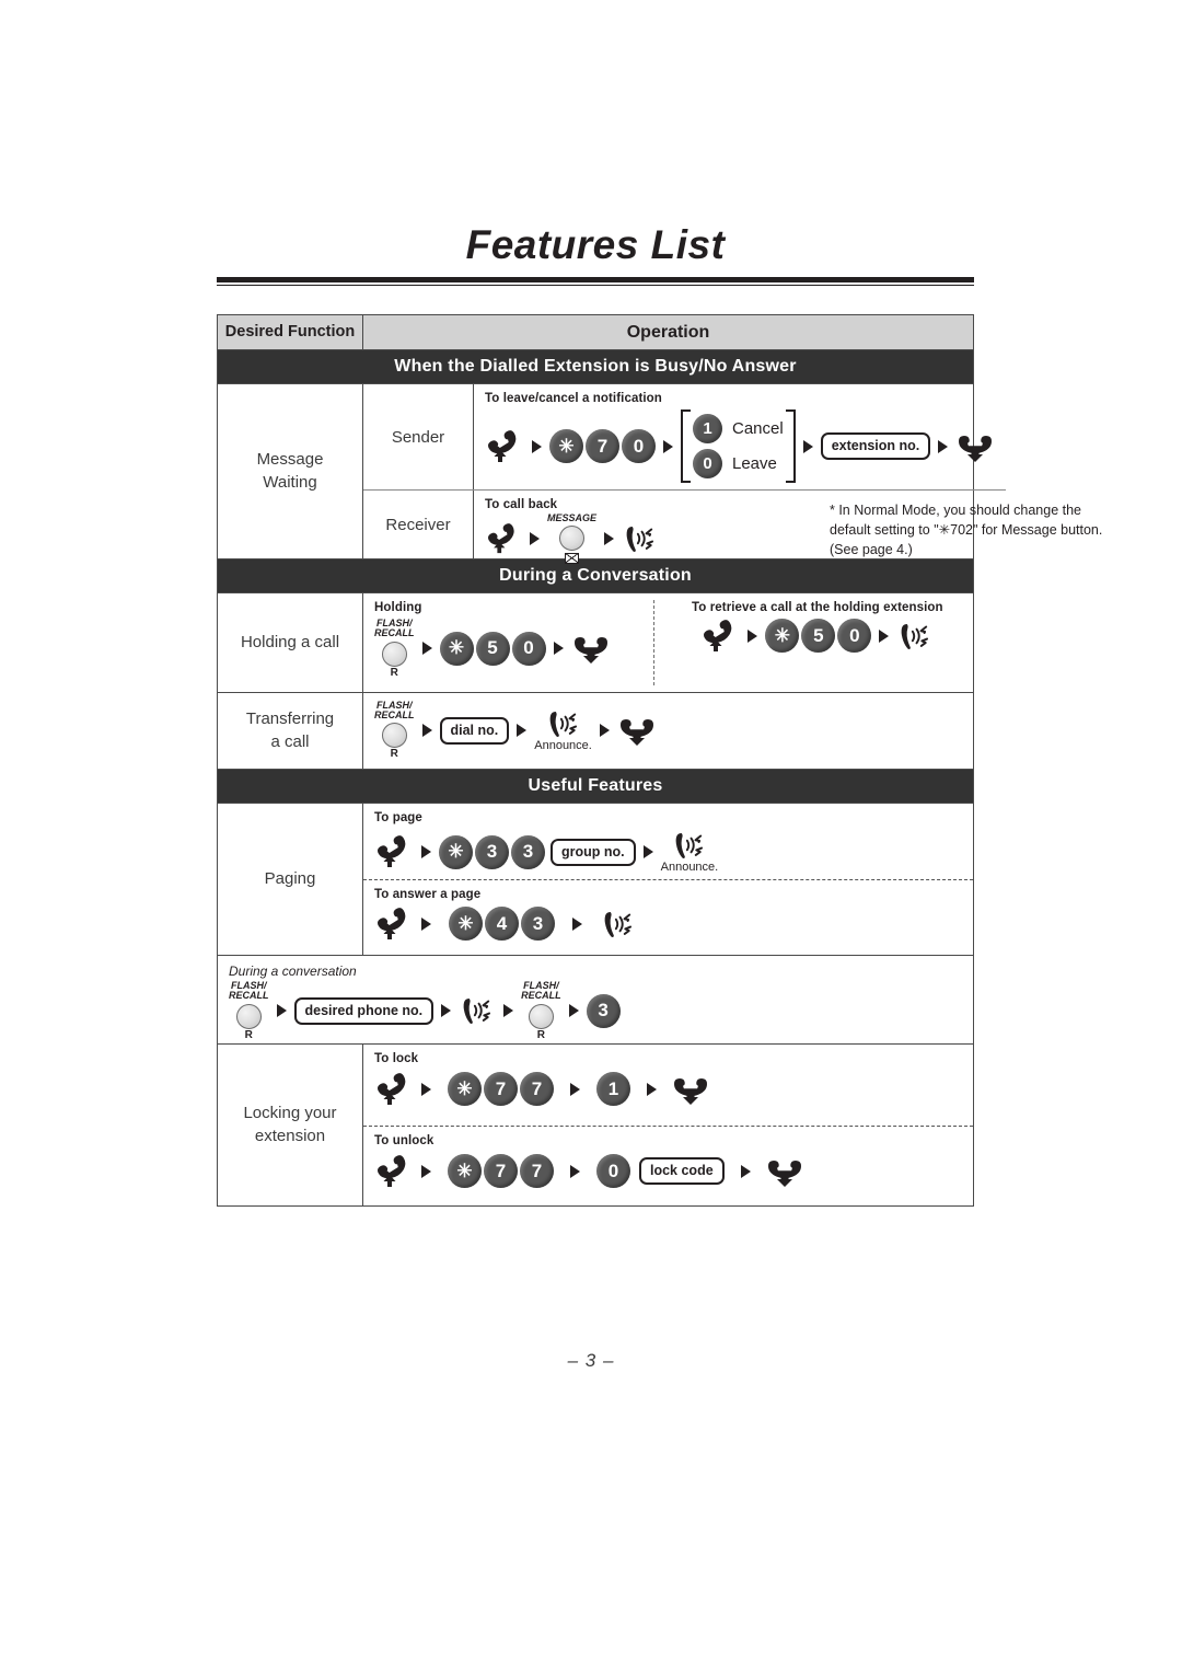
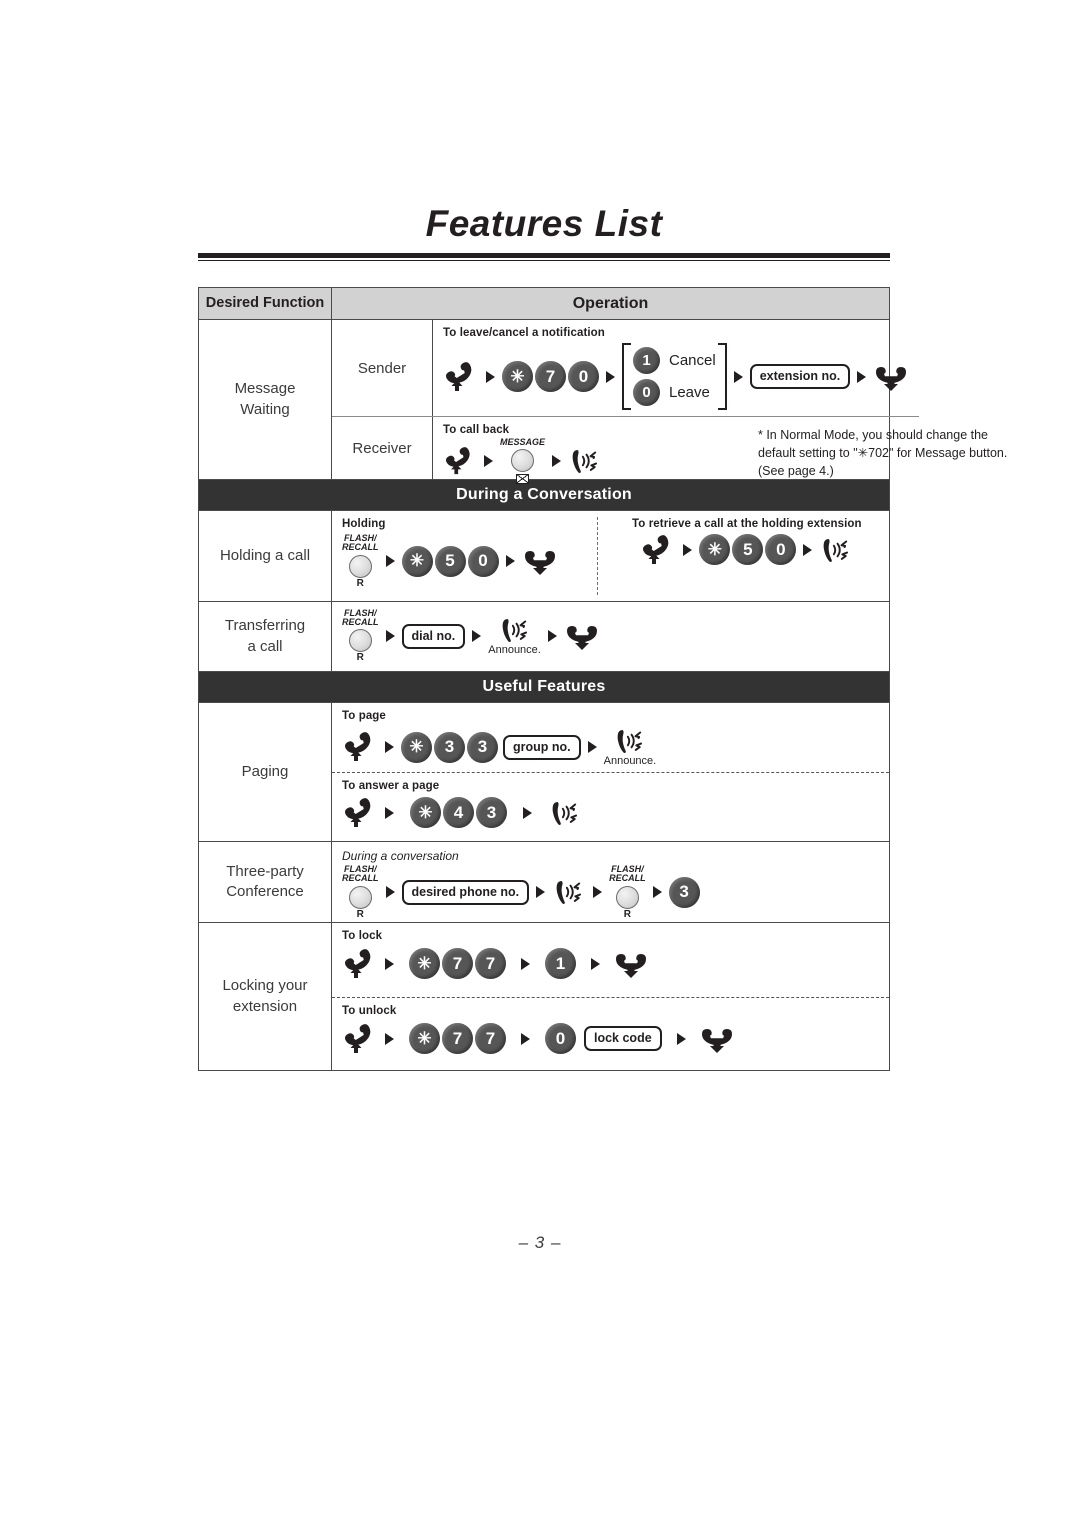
  Features List
  Desired Function
  Operation
- When the Dialled Extension is Busy/No Answer
  Message
  Waiting
  Sender
  To leave/cancel a notification
  ✳
  7
  0
  1
  Cancel
  0
  Leave
  extension no.
  Receiver
  To call back
  MESSAGE
  * In Normal Mode, you should change the default setting to "✳702" for Message button. (See page 4.)
  During a Conversation
  Holding a call
  Holding
  FLASH/
  RECALL
  R
  ✳
  5
  0
  To retrieve a call at the holding extension
  ✳
  5
  0
  Transferring
  a call
  FLASH/
  RECALL
  R
  dial no.
  Announce.
  Useful Features
  Paging
  To page
  ✳
  3
  3
  group no.
  Announce.
  To answer a page
  ✳
  4
  3
+ Three-party
+ Conference
  During a conversation
  FLASH/
  RECALL
  R
  desired phone no.
  FLASH/
  RECALL
  R
  3
  Locking your
  extension
  To lock
  ✳
  7
  7
  1
  To unlock
  ✳
  7
  7
  0
  lock code
  – 3 –
